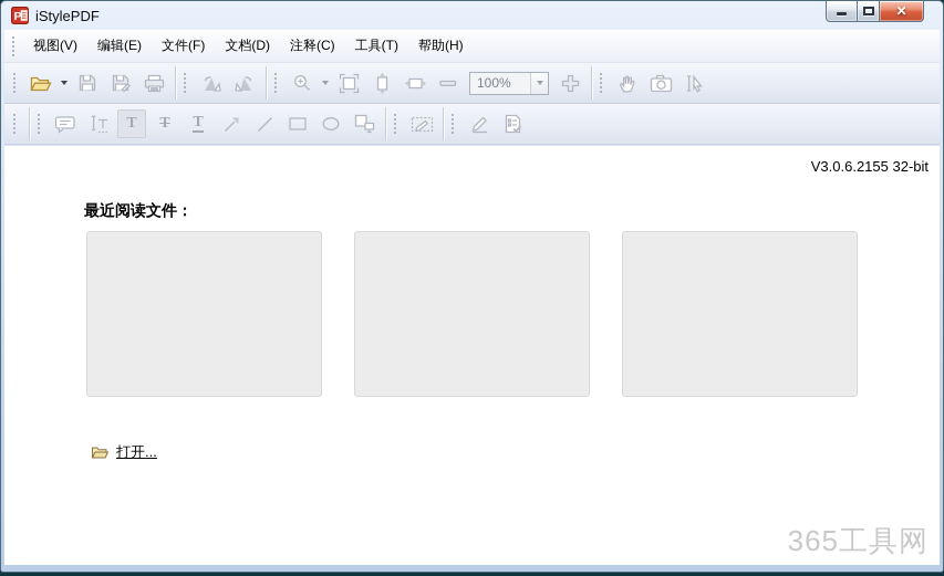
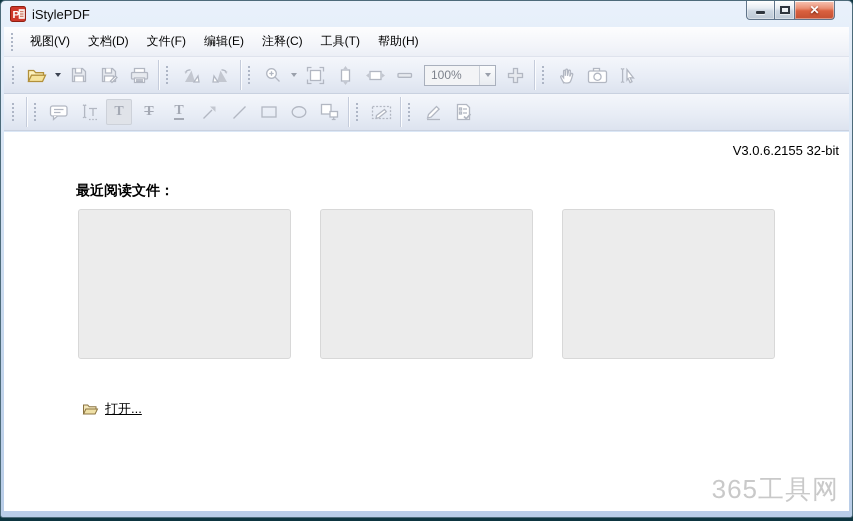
  P
  iStylePDF
  ✕
  视图(V)
- 编辑(E)
+ 文档(D)
  文件(F)
- 文档(D)
+ 编辑(E)
  注释(C)
  工具(T)
  帮助(H)
  100%
  T
  T
  T
  V3.0.6.2155 32-bit
  最近阅读文件：
  打开...
  365工具网
